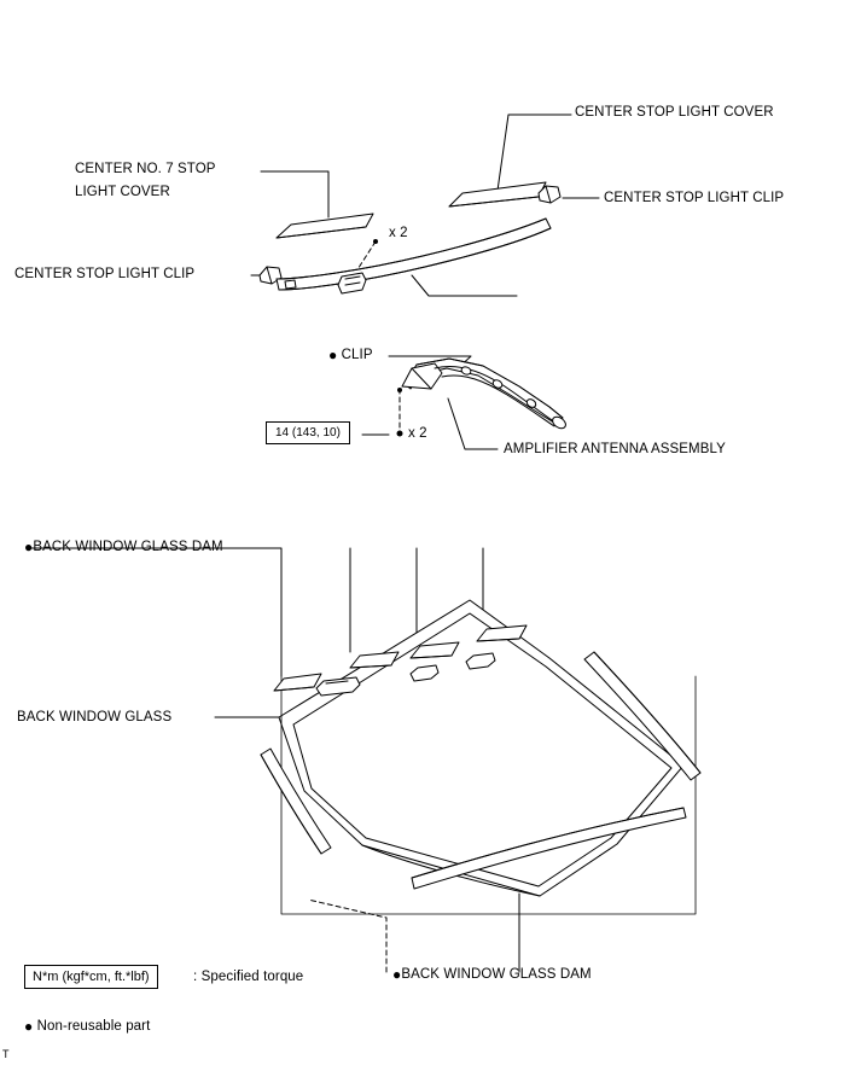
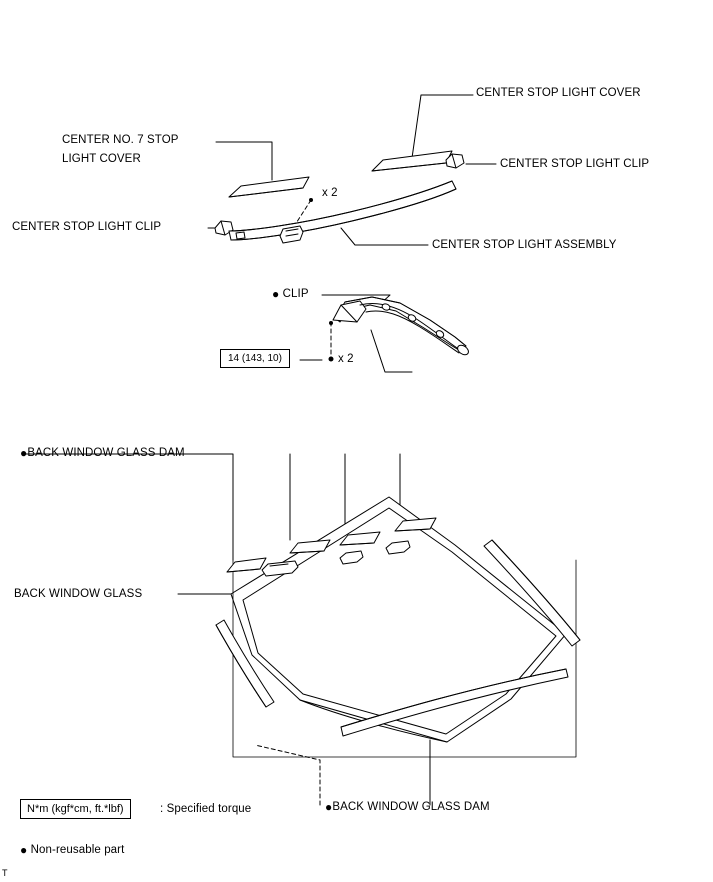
  CENTER STOP LIGHT COVER
  CENTER NO. 7 STOP
  LIGHT COVER
  CENTER STOP LIGHT CLIP
  CENTER STOP LIGHT CLIP
+ CENTER STOP LIGHT ASSEMBLY
  x 2
  x 2
  ● CLIP
- AMPLIFIER ANTENNA ASSEMBLY
  14 (143, 10)
  ●BACK WINDOW GLASS DAM
  BACK WINDOW GLASS
  ●BACK WINDOW GLASS DAM
  N*m (kgf*cm, ft.*lbf)
  : Specified torque
  ● Non-reusable part
  T
